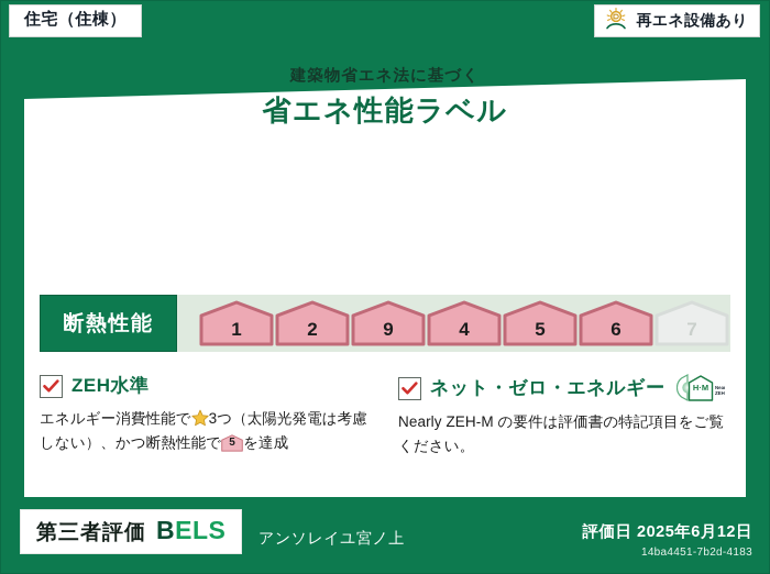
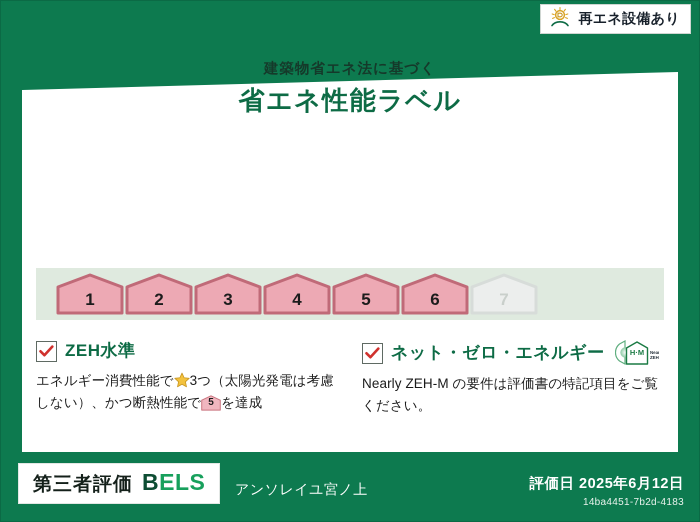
- 住宅（住棟）
  再エネ設備あり
  建築物省エネ法に基づく
  省エネ性能ラベル
- 断熱性能
  1
  2
- 9
+ 3
  4
  5
  6
  7
  ZEH水準
  エネルギー消費性能で 3つ（太陽光発電は考慮しない）、かつ断熱性能で
  5
  を達成
  ネット・ゼロ・エネルギー
  H·M
  Nearly ZEH-M の要件は評価書の特記項目をご覧ください。
  第三者評価
  BELS
  アンソレイユ宮ノ上
  評価日 2025年6月12日
  14ba4451-7b2d-4183
